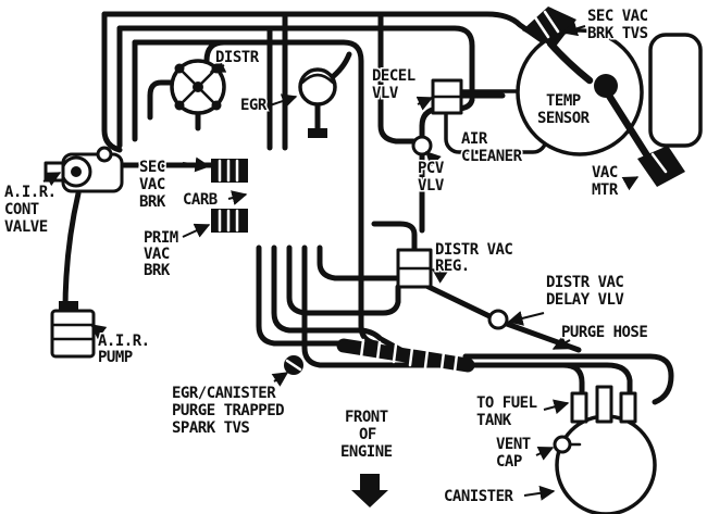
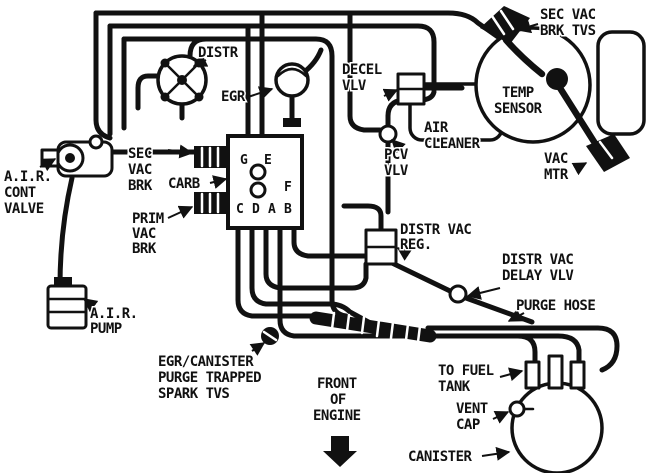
+ G
+ E
+ F
+ C
+ D
+ A
+ B
  SEC VAC
  BRK TVS
  DISTR
  EGR
  DECEL
  VLV
  TEMP
  SENSOR
  AIR
  CLEANER
  VAC
  MTR
  A.I.R.
  CONT
  VALVE
  SEC
  VAC
  BRK
  CARB
  PRIM
  VAC
  BRK
  PCV
  VLV
  DISTR VAC
  REG.
  DISTR VAC
  DELAY VLV
  PURGE HOSE
  A.I.R.
  PUMP
  EGR/CANISTER
  PURGE TRAPPED
  SPARK TVS
  FRONT
  OF
  ENGINE
  TO FUEL
  TANK
  VENT
  CAP
  CANISTER
